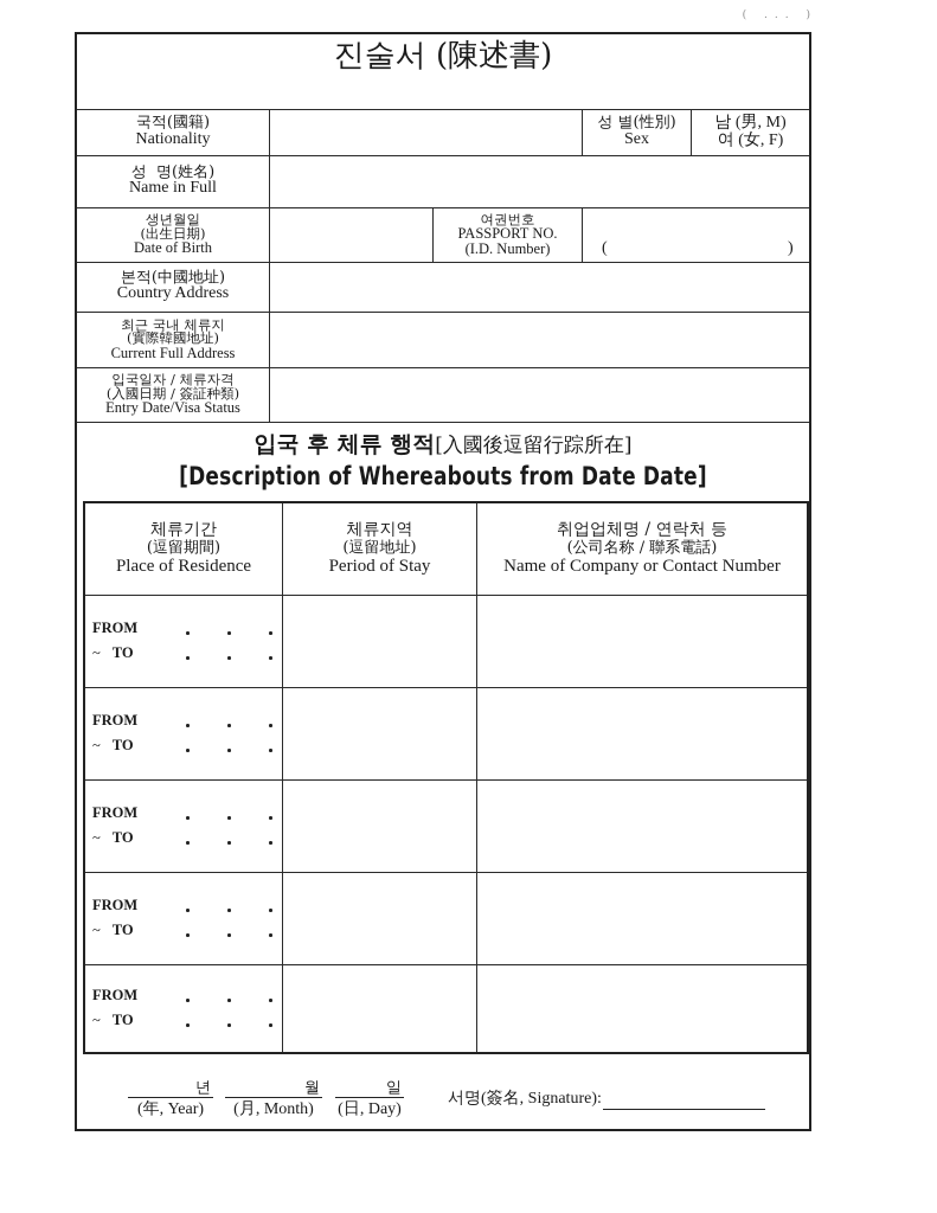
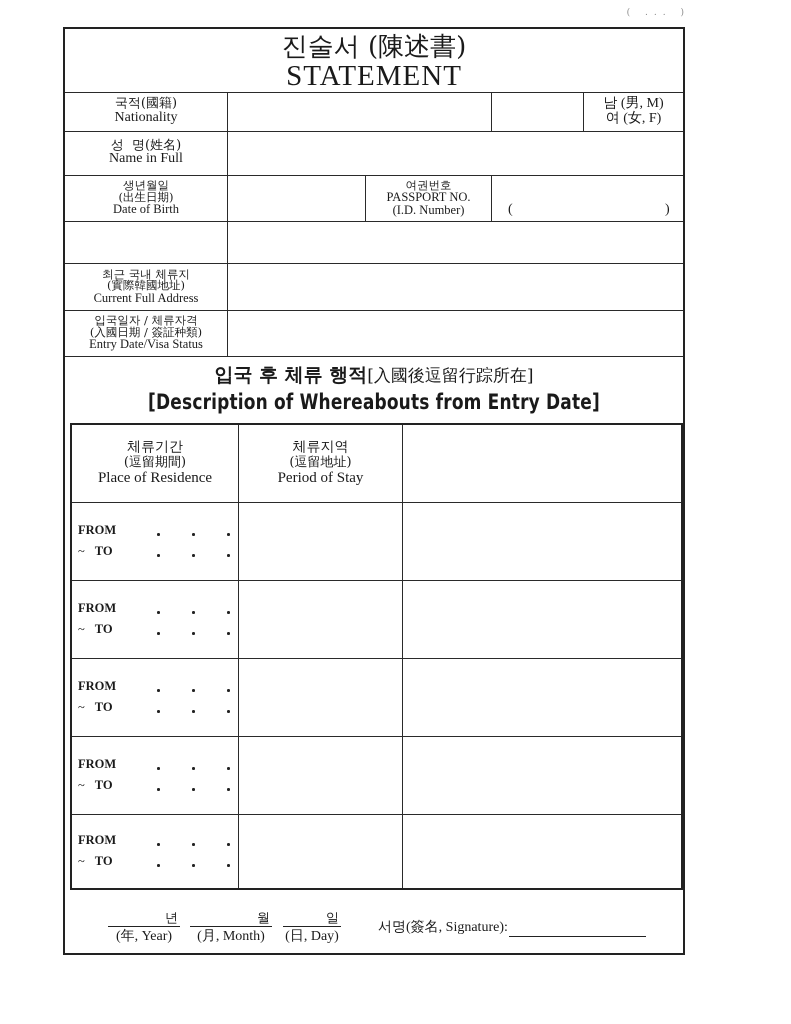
  ( ... )
  진술서 (陳述書)
+ STATEMENT
  국적(國籍)
  Nationality
- 성 별(性別)
- Sex
  남 (男, M)
  여 (女, F)
  성 명(姓名)
  Name in Full
  생년월일
  (出生日期)
  Date of Birth
  여권번호
  PASSPORT NO.
  (I.D. Number)
  (
  )
- 본적(中國地址)
- Country Address
  최근 국내 체류지
  (實際韓國地址)
  Current Full Address
  입국일자 / 체류자격
  (入國日期 / 簽証种類)
  Entry Date/Visa Status
  입국 후 체류 행적[入國後逗留行踪所在]
- [Description of Whereabouts from Date Date]
+ [Description of Whereabouts from Entry Date]
  체류기간
  (逗留期間)
  Place of Residence
  체류지역
  (逗留地址)
  Period of Stay
- 취업업체명 / 연락처 등
- (公司名称 / 聯系電話)
- Name of Company or Contact Number
  FROM
  ~ TO
  FROM
  ~ TO
  FROM
  ~ TO
  FROM
  ~ TO
  FROM
  ~ TO
  년
  (年, Year)
  월
  (月, Month)
  일
  (日, Day)
  서명(簽名, Signature):
